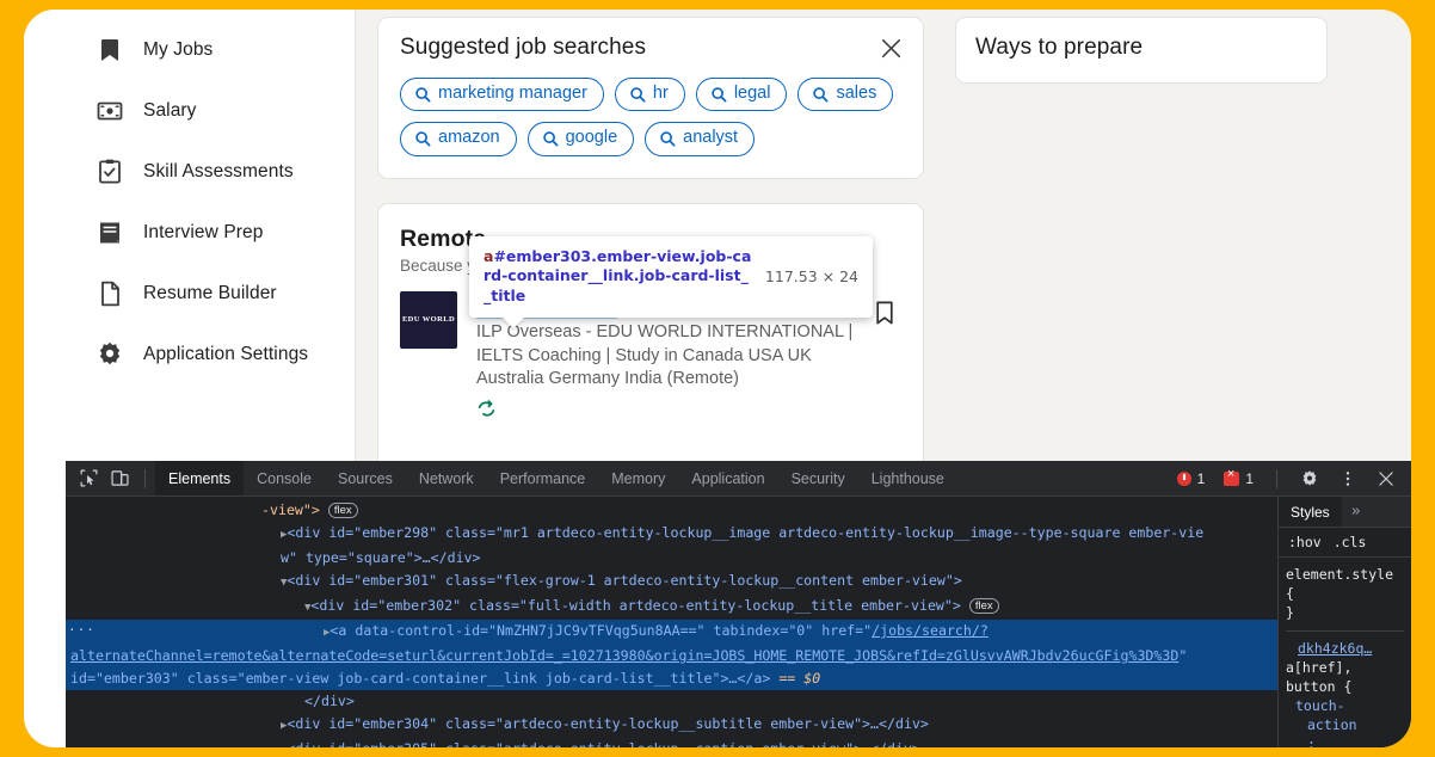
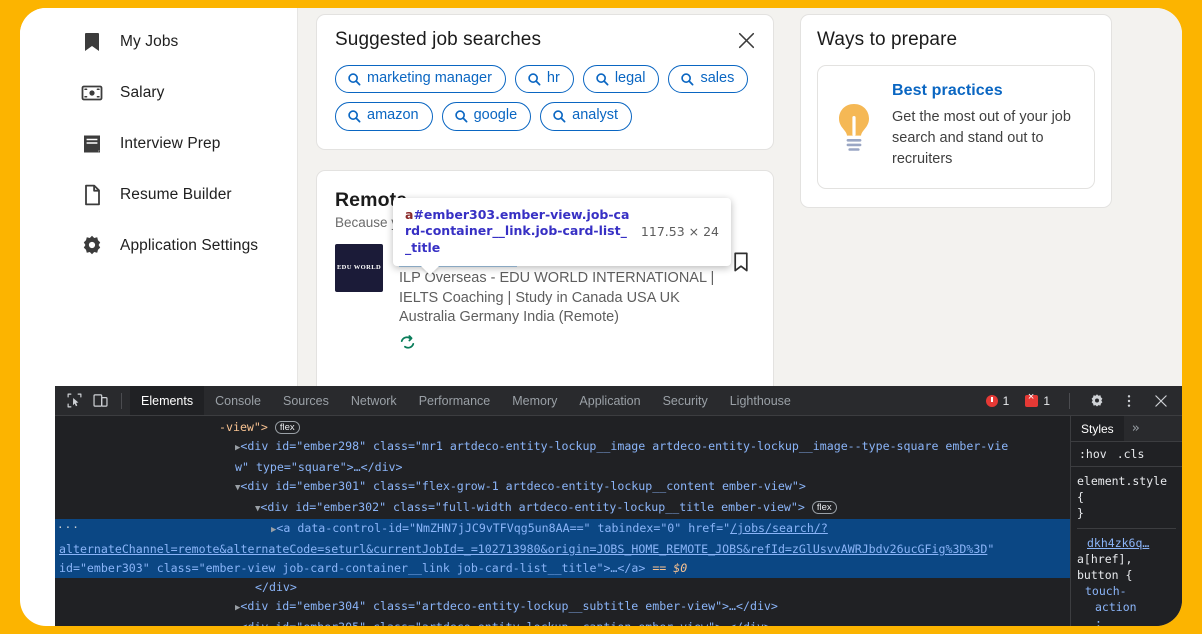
  My Jobs
  Salary
- Skill Assessments
  Interview Prep
  Resume Builder
  Application Settings
  Suggested job searches
  marketing manager
  hr
  legal
  sales
  amazon
  google
  analyst
  Because
  ILP Overseas - EDU WORLD INTERNATIONAL | IELTS Coaching | Study in Canada USA UK Australia Germany India (Remote)
  a#ember303.ember-view.job-card-container__link.job-card-list__title
  117.53 × 24
  Ways to prepare
+ Best practices
+ Get the most out of your job search and stand out to recruiters
  Elements
  Console
  Sources
  Network
  Performance
  Memory
  Application
  Security
  Lighthouse
  1
  1
  -view"> flex
  ▶<div id="ember298" class="mr1 artdeco-entity-lockup__image artdeco-entity-lockup__image--type-square ember-vie
  w" type="square">…</div>
  ▼<div id="ember301" class="flex-grow-1 artdeco-entity-lockup__content ember-view">
  ▼<div id="ember302" class="full-width artdeco-entity-lockup__title ember-view"> flex
  ▶<a data-control-id="NmZHN7jJC9vTFVqg5un8AA==" tabindex="0" href="/jobs/search/?alternateChannel=remote&alternateCode=seturl&currentJobId=_=102713980&origin=JOBS_HOME_REMOTE_JOBS&refId=zGlUsvvAWRJbdv26ucGFig%3D%3D" id="ember303" class="ember-view job-card-container__link job-card-list__title">…</a> == $0
  </div>
  ▶<div id="ember304" class="artdeco-entity-lockup__subtitle ember-view">…</div>
  ···
  Styles
  »
  :hov
  .cls
  element.style {
  }
  dkh4zk6q…
  a[href],
  button {
  touch-
  action
  :
